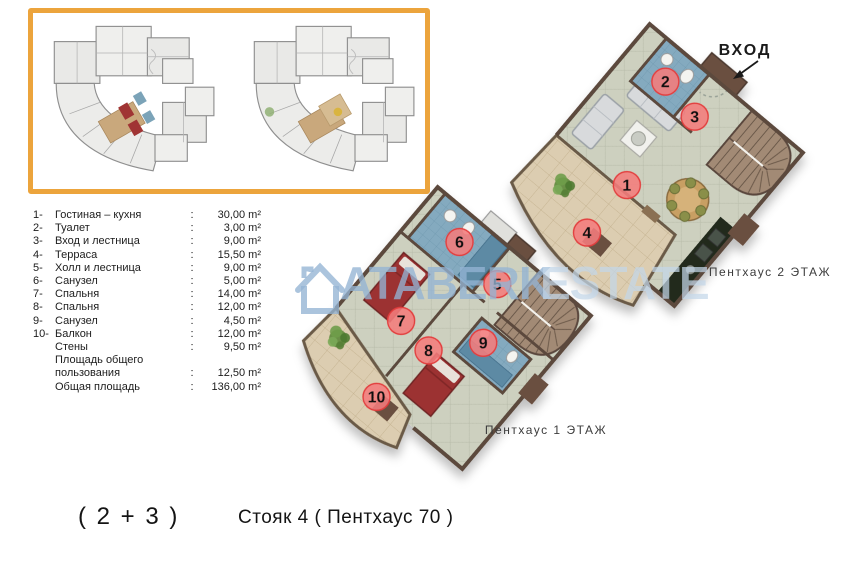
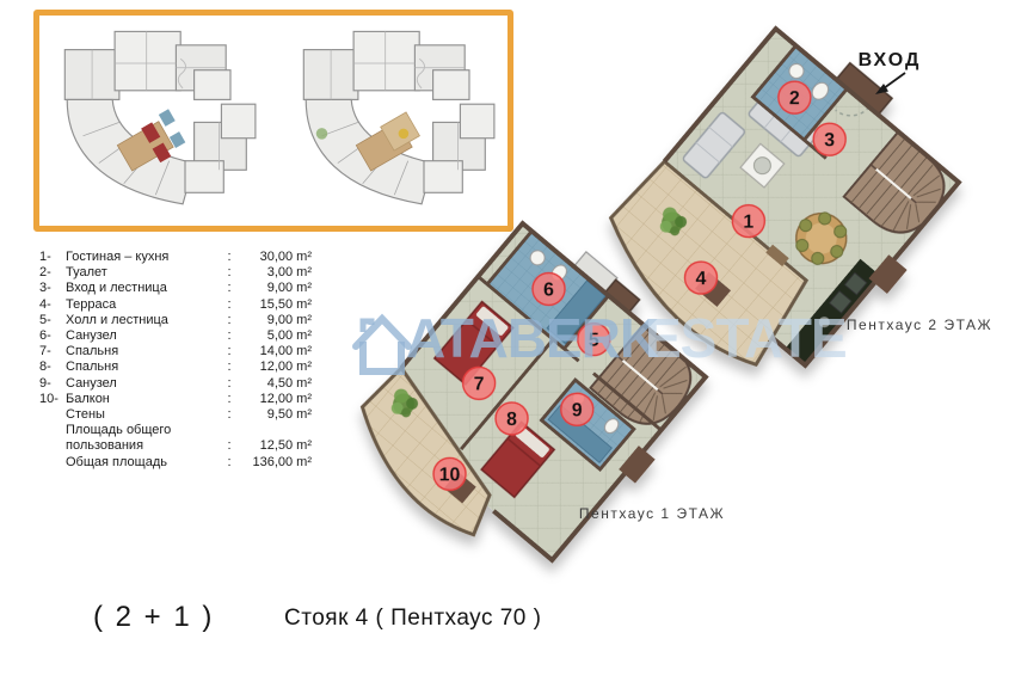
  1-
  Гостиная – кухня
  :
  30,00 m²
  2-
  Туалет
  :
  3,00 m²
  3-
  Вход и лестница
  :
  9,00 m²
  4-
  Терраса
  :
  15,50 m²
  5-
  Холл и лестница
  :
  9,00 m²
  6-
  Санузел
  :
  5,00 m²
  7-
  Спальня
  :
  14,00 m²
  8-
  Спальня
  :
  12,00 m²
  9-
  Санузел
  :
  4,50 m²
  10-
  Балкон
  :
  12,00 m²
  Стены
  :
  9,50 m²
  Площадь общего
  пользования
  :
  12,50 m²
  Общая площадь
  :
  136,00 m²
  1
  2
  3
  4
  ВХОД
  5
  6
  7
  8
  9
  10
  Пентхаус 2 ЭТАЖ
  Пентхаус 1 ЭТАЖ
  ATABERK
  ESTATE
- ( 2 + 3 )
+ ( 2 + 1 )
  Стояк 4 ( Пентхаус 70 )
